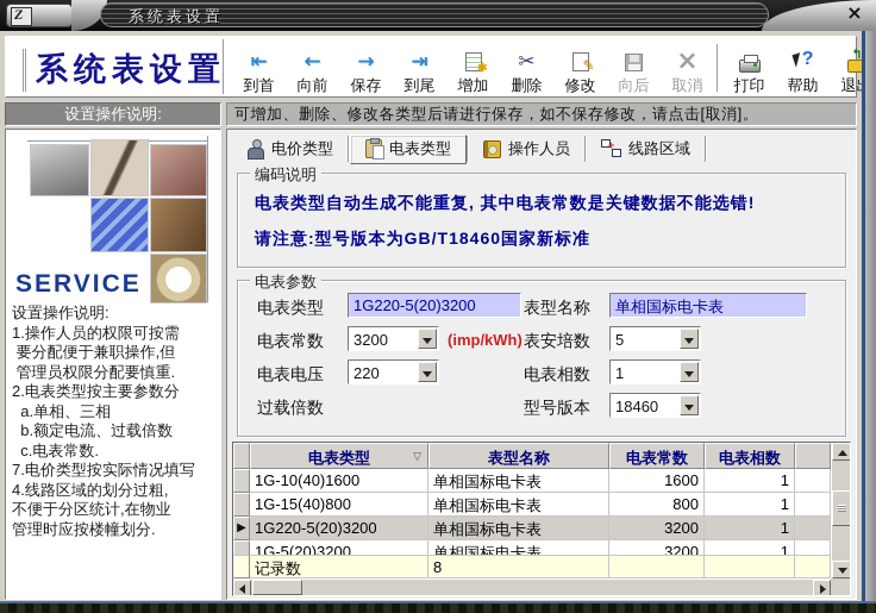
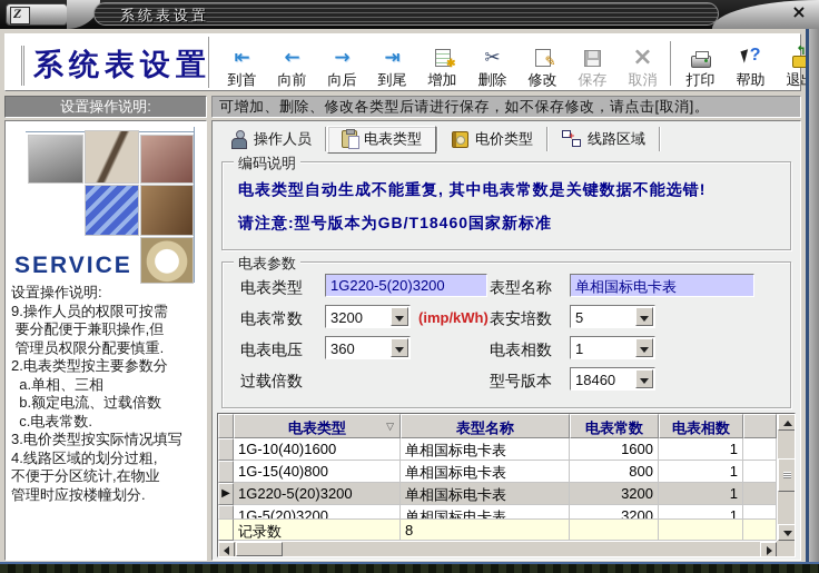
  系统表设置
  系统表设置
  到首
  向前
- 保存
+ 向后
  到尾
  增加
  删除
  修改
- 向后
+ 保存
  取消
  打印
  帮助
  设置操作说明:
  可增加、删除、修改各类型后请进行保存，如不保存修改，请点击[取消]。
  SERVICE
  设置操作说明:
- 1.操作人员的权限可按需
+ 9.操作人员的权限可按需
  要分配便于兼职操作,但
  管理员权限分配要慎重.
  2.电表类型按主要参数分
  a.单相、三相
  b.额定电流、过载倍数
  c.电表常数.
- 7.电价类型按实际情况填写
+ 3.电价类型按实际情况填写
  4.线路区域的划分过粗,
  不便于分区统计,在物业
  管理时应按楼幢划分.
- 电价类型
+ 操作人员
  电表类型
- 操作人员
+ 电价类型
  线路区域
  编码说明
  电表类型自动生成不能重复, 其中电表常数是关键数据不能选错!
  请注意:型号版本为GB/T18460国家新标准
  电表参数
  电表类型
  1G220-5(20)3200
  表型名称
  单相国标电卡表
  电表常数
  3200
  (imp/kWh)
  表安培数
  5
  电表电压
- 220
+ 360
  电表相数
  1
  过载倍数
  型号版本
  18460
  电表类型
  ▽
  表型名称
  电表常数
  电表相数
  1G-10(40)1600
  单相国标电卡表
  1600
  1
  1G-15(40)800
  单相国标电卡表
  800
  1
  1G220-5(20)3200
  单相国标电卡表
  3200
  1
  1G-5(20)3200
  单相国标电卡表
  3200
  1
  记录数
  8
